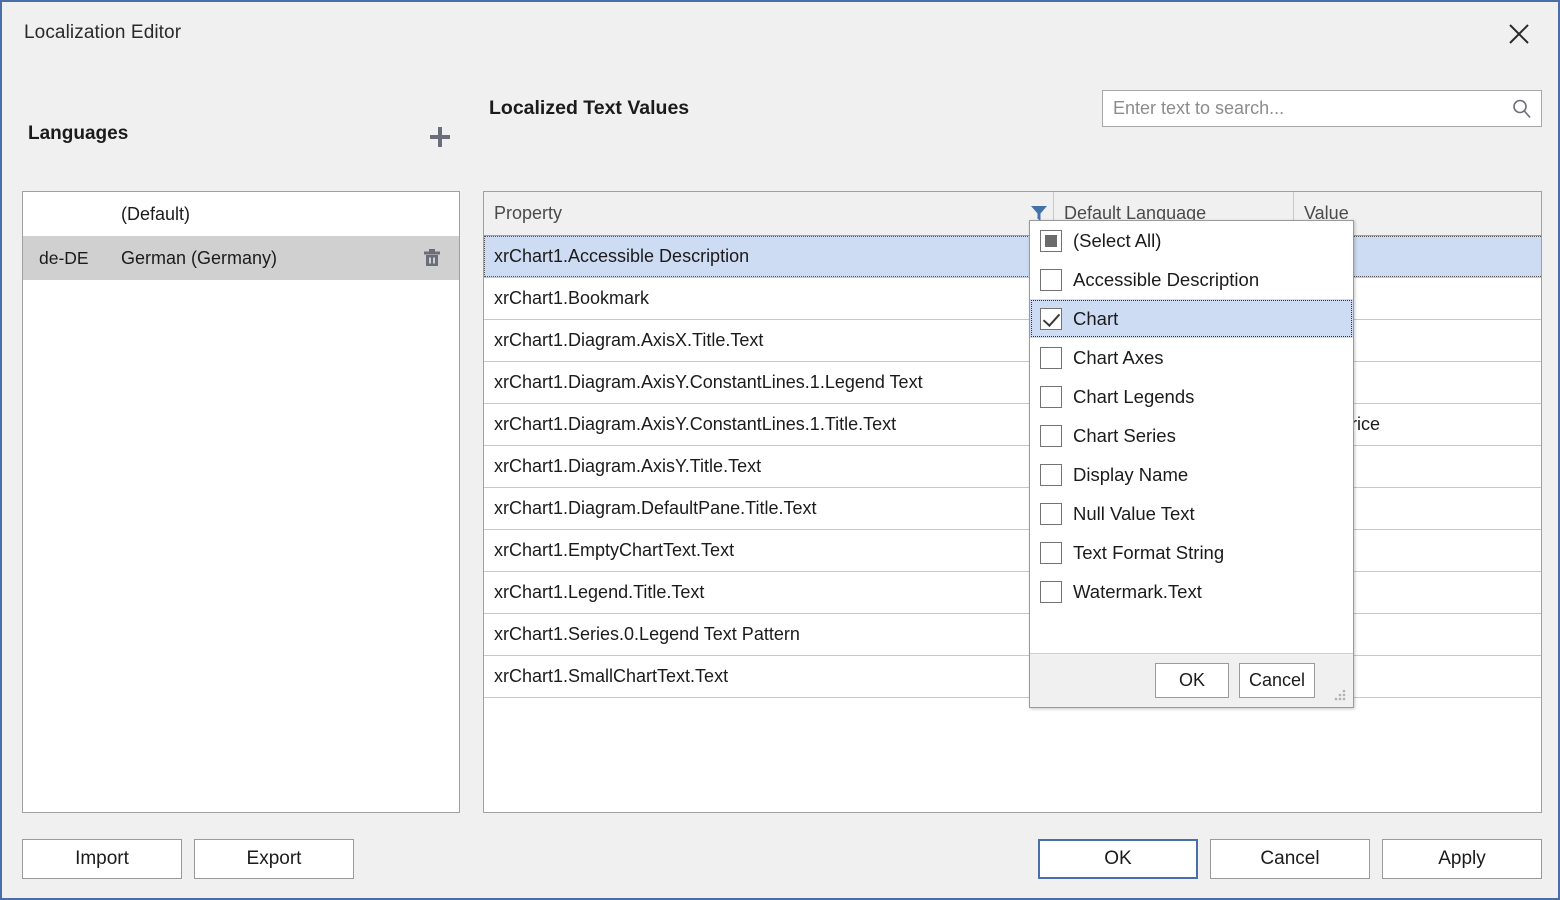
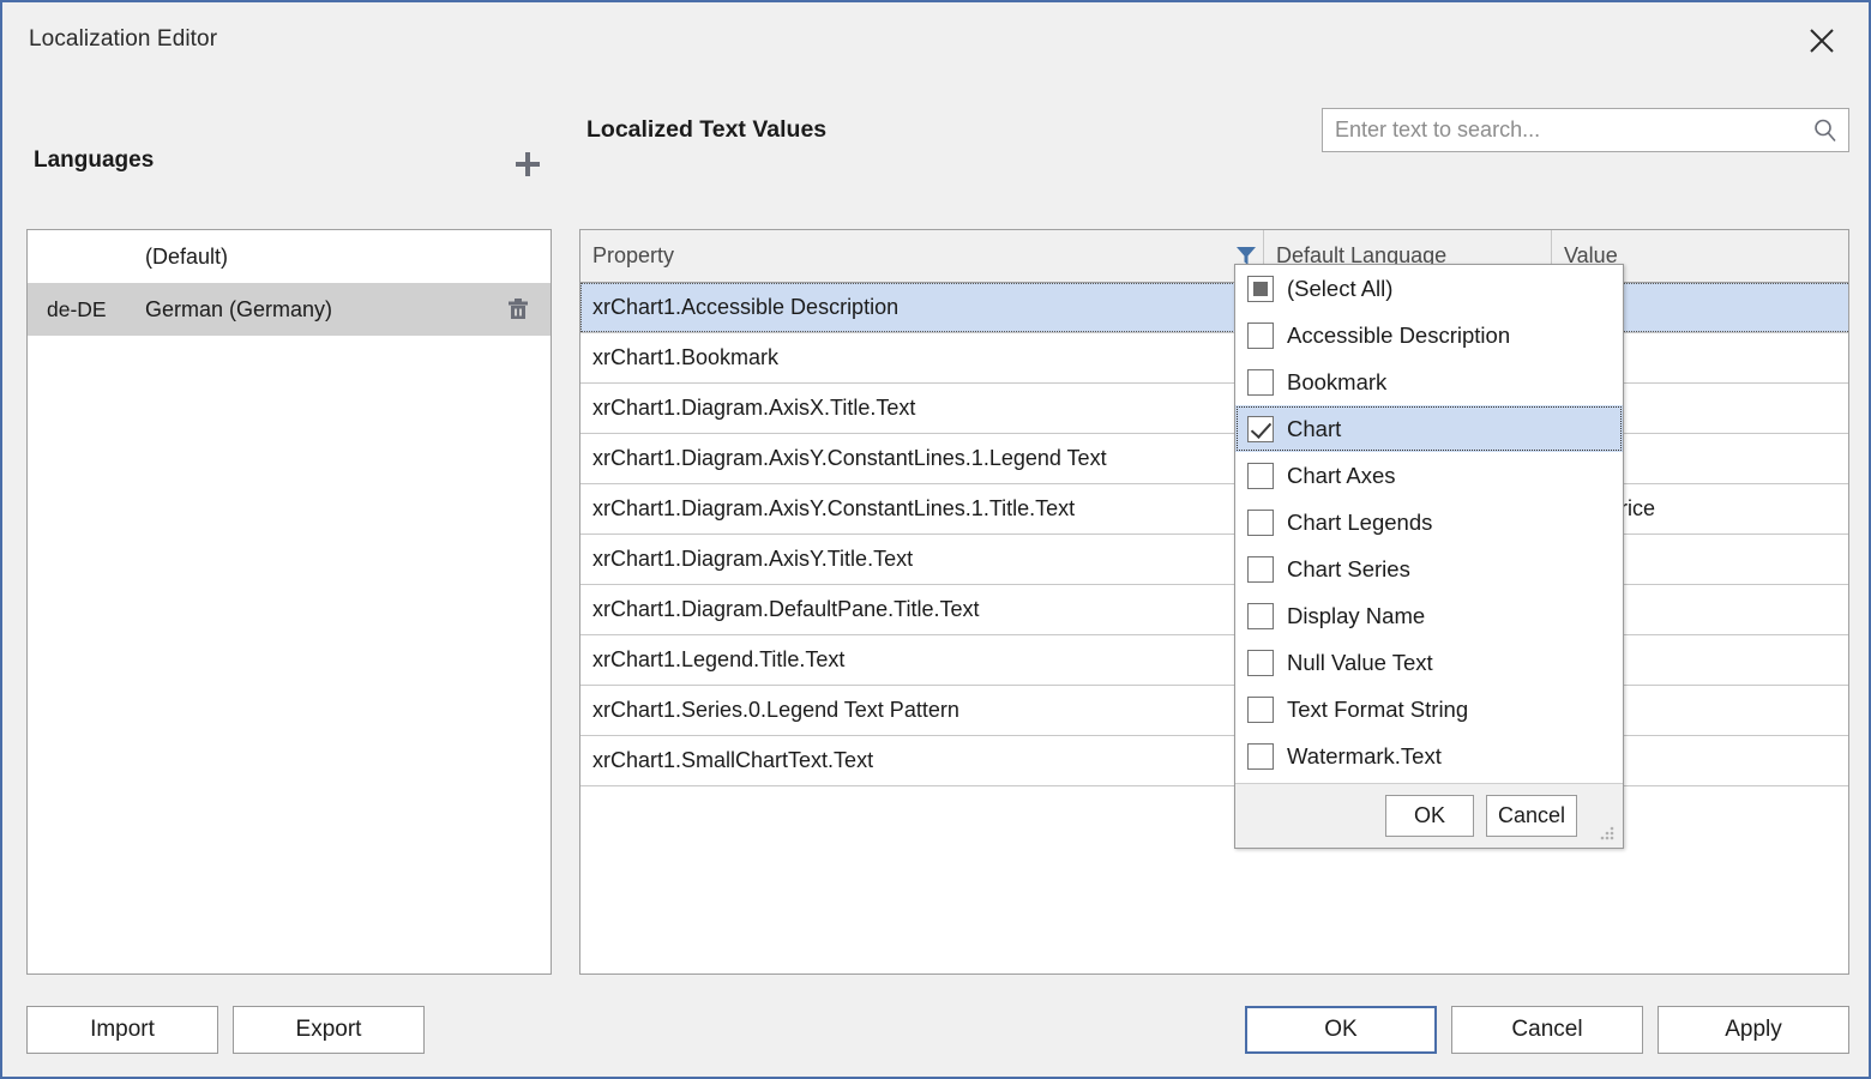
  Localization Editor
  Languages
  (Default)
  de-DE
  German (Germany)
  Localized Text Values
  Enter text to search...
  Property
  Default Language
  Value
  xrChart1.Accessible Description
  xrChart1.Bookmark
  xrChart1.Diagram.AxisX.Title.Text
  xrChart1.Diagram.AxisY.ConstantLines.1.Legend Text
  xrChart1.Diagram.AxisY.ConstantLines.1.Title.Text
  xrChart1.Diagram.AxisY.Title.Text
  xrChart1.Diagram.DefaultPane.Title.Text
- xrChart1.EmptyChartText.Text
  xrChart1.Legend.Title.Text
  xrChart1.Series.0.Legend Text Pattern
  xrChart1.SmallChartText.Text
  (Select All)
  Accessible Description
+ Bookmark
  Chart
  Chart Axes
  Chart Legends
  Chart Series
  Display Name
  Null Value Text
  Text Format String
  Watermark.Text
  OK
  Cancel
  Import
  Export
  OK
  Cancel
  Apply
